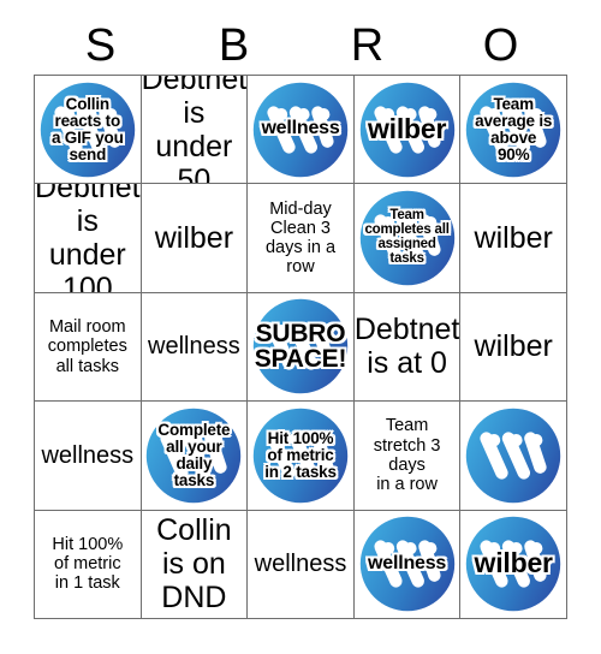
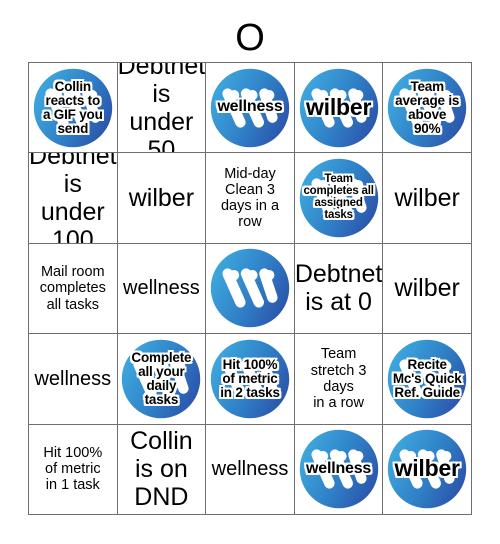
- S
- B
- R
  O
  Collin
  reacts to
  a GIF you
  send
  Debtnet
  is under
  50
  wellness
  wilber
  Team
  average is
  above
  90%
  Debtnet
  is under
  100
  wilber
  Mid-day
  Clean 3
  days in a
  row
  Team
  completes all
  assigned
  tasks
  wilber
  Mail room
  completes
  all tasks
  wellness
- SUBRO
- SPACE!
  Debtnet
  is at 0
  wilber
  wellness
  Complete
  all your
  daily
  tasks
  Hit 100%
  of metric
  in 2 tasks
  Team
  stretch 3
  days
  in a row
+ Recite
+ Mc's Quick
+ Ref. Guide
  Hit 100%
  of metric
  in 1 task
  Collin
  is on
  DND
  wellness
  wellness
  wilber
